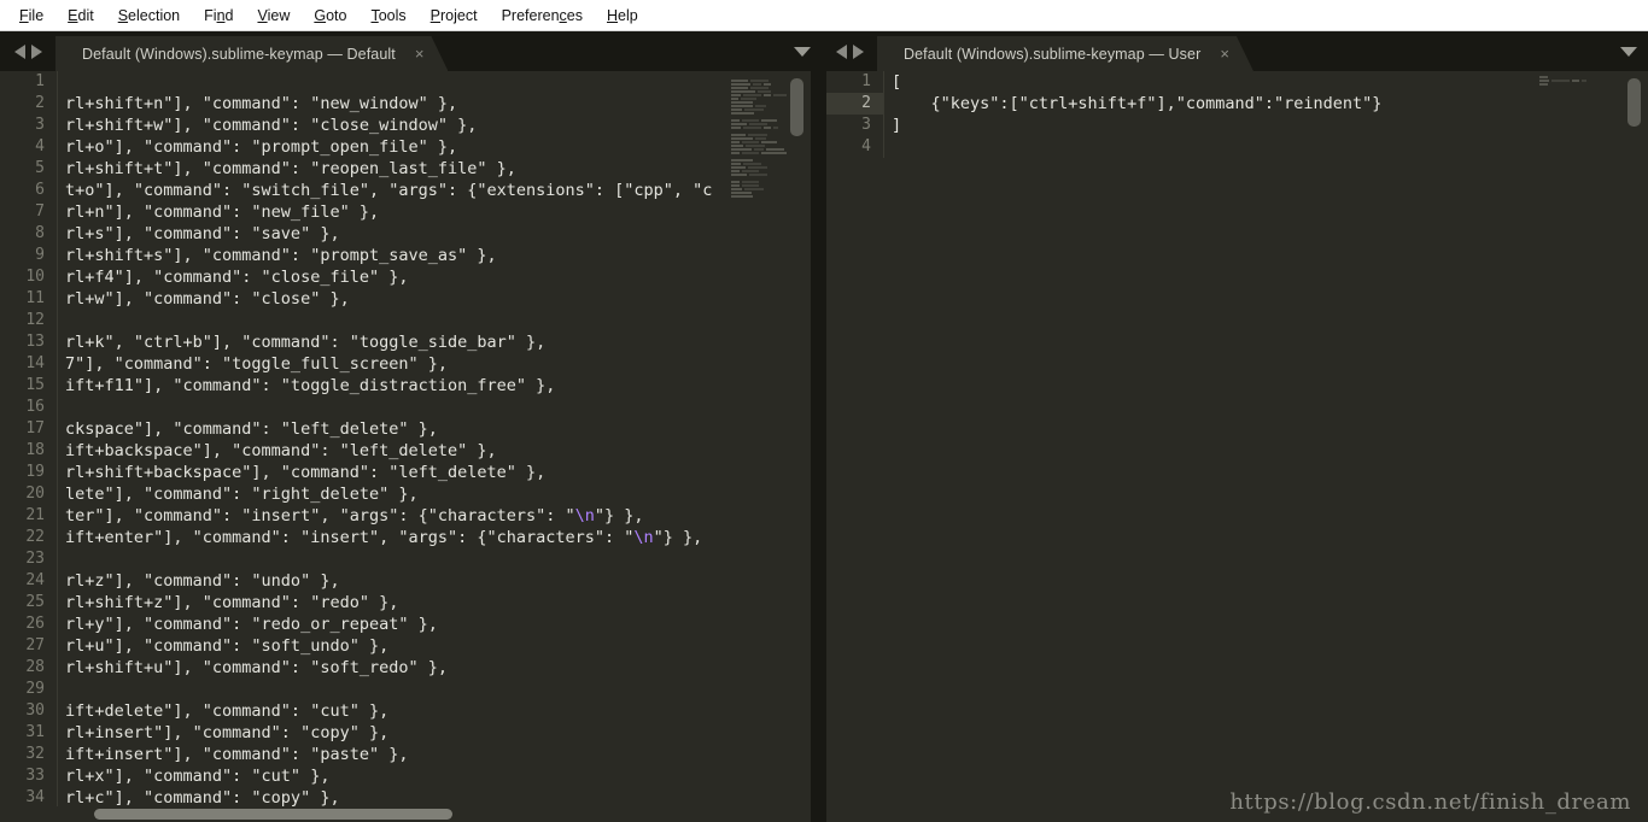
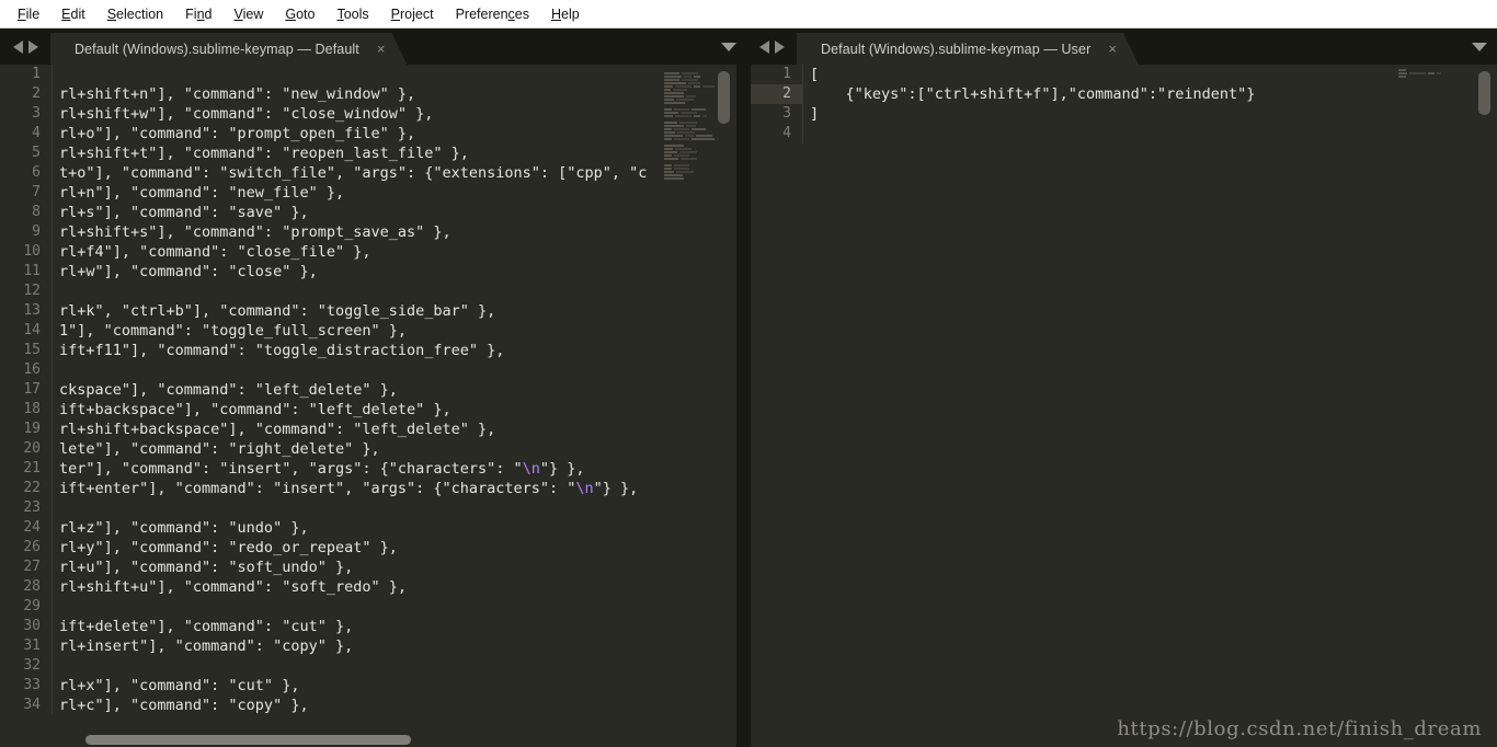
  File
  Edit
  Selection
  Find
  View
  Goto
  Tools
  Project
  Preferences
  Help
  Default (Windows).sublime-keymap — Default
  ×
  Default (Windows).sublime-keymap — User
  ×
  1
  2
  rl+shift+n"], "command": "new_window" },
  3
  rl+shift+w"], "command": "close_window" },
  4
  rl+o"], "command": "prompt_open_file" },
  5
  rl+shift+t"], "command": "reopen_last_file" },
  6
  t+o"], "command": "switch_file", "args": {"extensions": ["cpp", "c
  7
  rl+n"], "command": "new_file" },
  8
  rl+s"], "command": "save" },
  9
  rl+shift+s"], "command": "prompt_save_as" },
  10
  rl+f4"], "command": "close_file" },
  11
  rl+w"], "command": "close" },
  12
  13
  rl+k", "ctrl+b"], "command": "toggle_side_bar" },
  14
- 7"], "command": "toggle_full_screen" },
+ 1"], "command": "toggle_full_screen" },
  15
  ift+f11"], "command": "toggle_distraction_free" },
  16
  17
  ckspace"], "command": "left_delete" },
  18
  ift+backspace"], "command": "left_delete" },
  19
  rl+shift+backspace"], "command": "left_delete" },
  20
  lete"], "command": "right_delete" },
  21
  ter"], "command": "insert", "args": {"characters": "\n"} },
  22
  ift+enter"], "command": "insert", "args": {"characters": "\n"} },
  23
  24
  rl+z"], "command": "undo" },
- 25
- rl+shift+z"], "command": "redo" },
  26
  rl+y"], "command": "redo_or_repeat" },
  27
  rl+u"], "command": "soft_undo" },
  28
  rl+shift+u"], "command": "soft_redo" },
  29
  30
  ift+delete"], "command": "cut" },
  31
  rl+insert"], "command": "copy" },
  32
- ift+insert"], "command": "paste" },
  33
  rl+x"], "command": "cut" },
  34
  rl+c"], "command": "copy" },
  1
  [
  2
  {"keys":["ctrl+shift+f"],"command":"reindent"}
  3
  ]
  4
  https://blog.csdn.net/finish_dream
